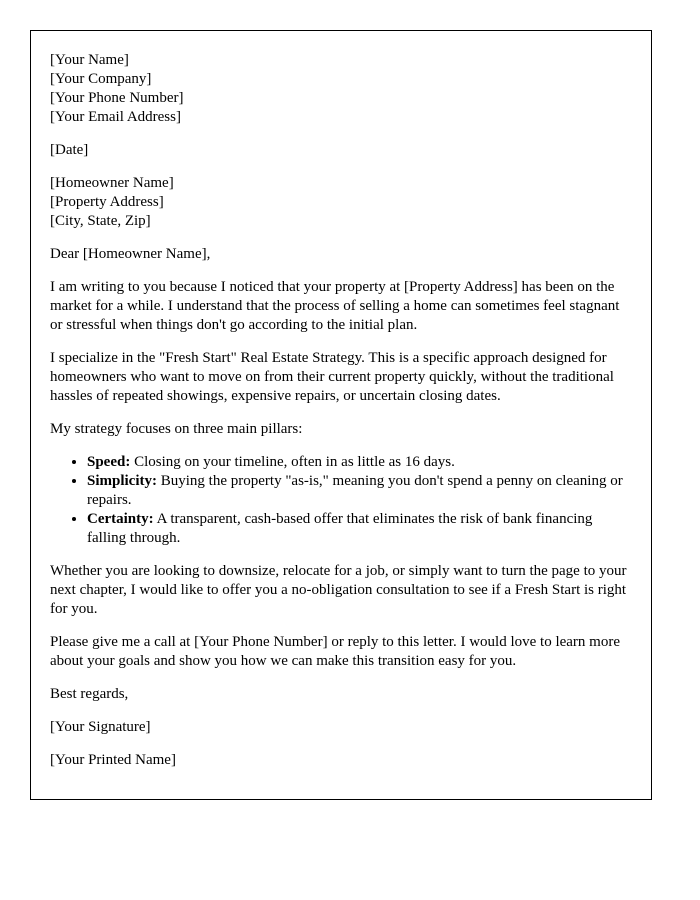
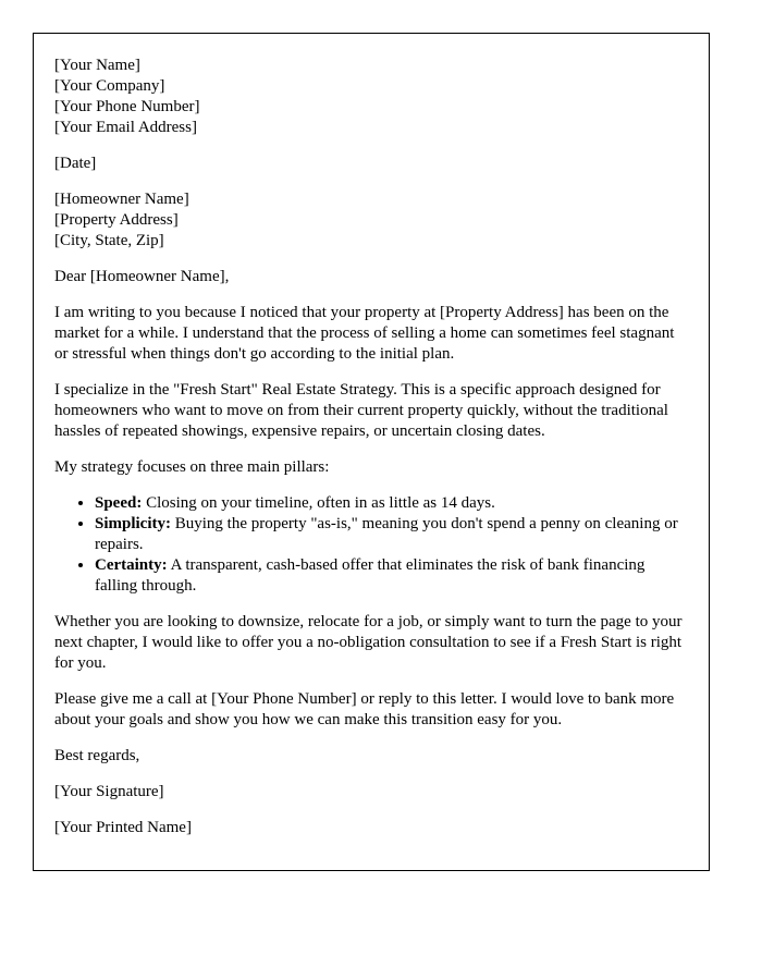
  [Your Name]
  [Your Company]
  [Your Phone Number]
  [Your Email Address]
  [Date]
  [Homeowner Name]
  [Property Address]
  [City, State, Zip]
  Dear [Homeowner Name],
  I am writing to you because I noticed that your property at [Property Address] has been on the market for a while. I understand that the process of selling a home can sometimes feel stagnant or stressful when things don't go according to the initial plan.
  I specialize in the "Fresh Start" Real Estate Strategy. This is a specific approach designed for homeowners who want to move on from their current property quickly, without the traditional hassles of repeated showings, expensive repairs, or uncertain closing dates.
  My strategy focuses on three main pillars:
- Speed: Closing on your timeline, often in as little as 16 days.
+ Speed: Closing on your timeline, often in as little as 14 days.
  Simplicity: Buying the property "as-is," meaning you don't spend a penny on cleaning or repairs.
  Certainty: A transparent, cash-based offer that eliminates the risk of bank financing falling through.
  Whether you are looking to downsize, relocate for a job, or simply want to turn the page to your next chapter, I would like to offer you a no-obligation consultation to see if a Fresh Start is right for you.
- Please give me a call at [Your Phone Number] or reply to this letter. I would love to learn more about your goals and show you how we can make this transition easy for you.
+ Please give me a call at [Your Phone Number] or reply to this letter. I would love to bank more about your goals and show you how we can make this transition easy for you.
  Best regards,
  [Your Signature]
  [Your Printed Name]
